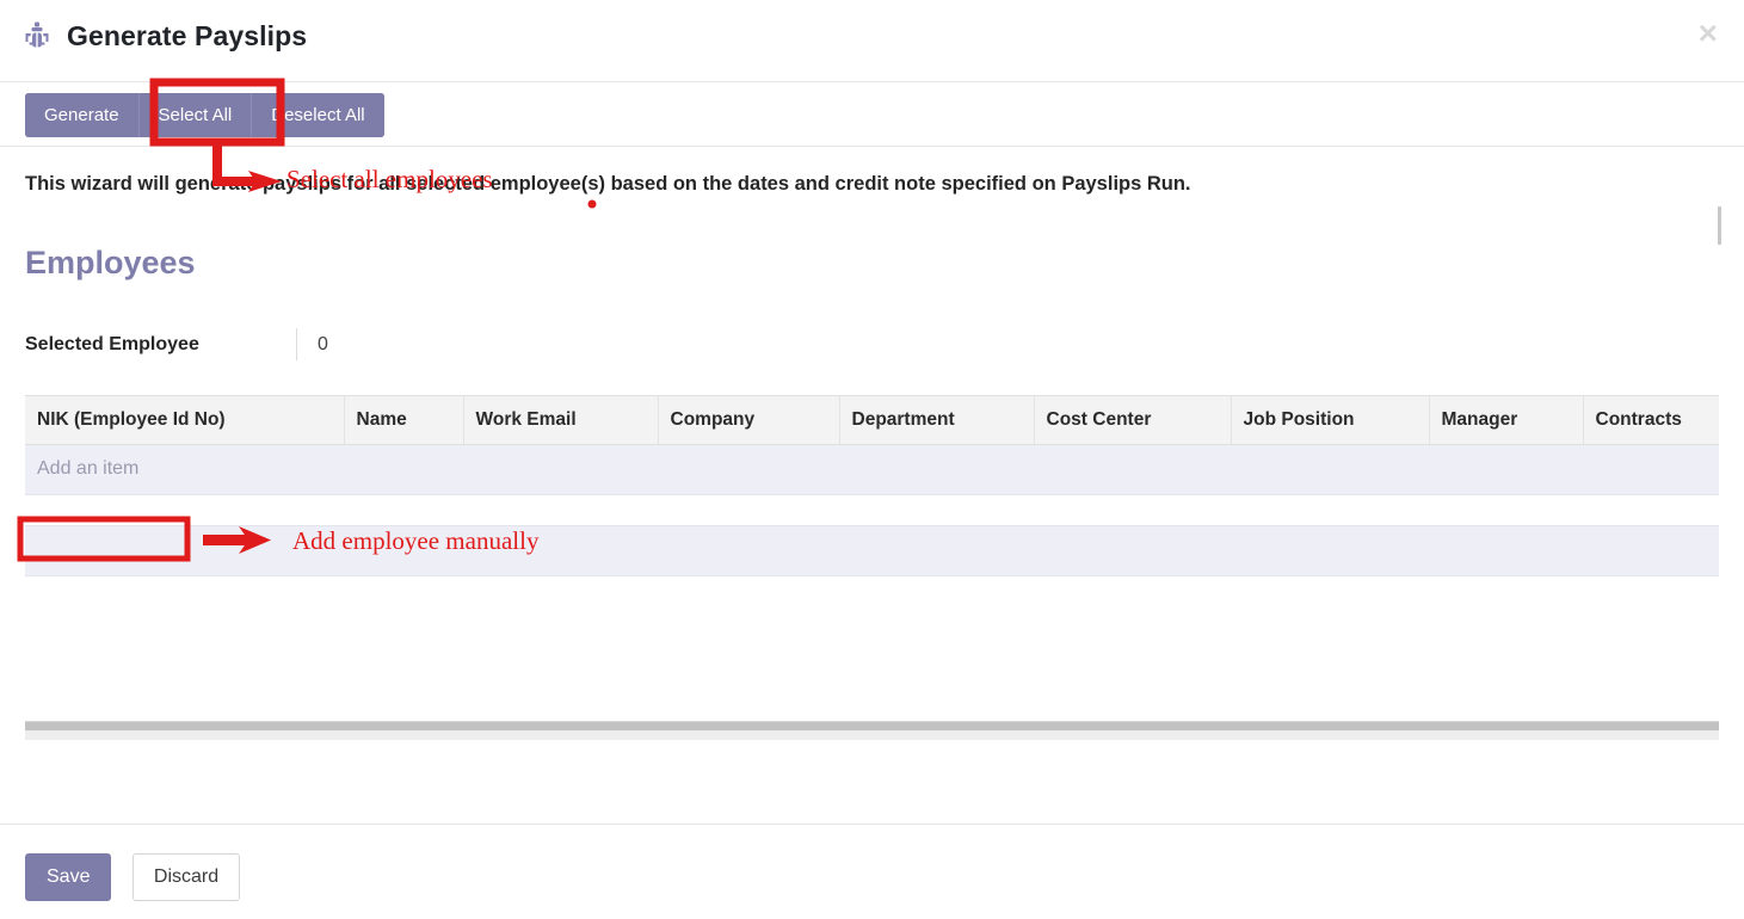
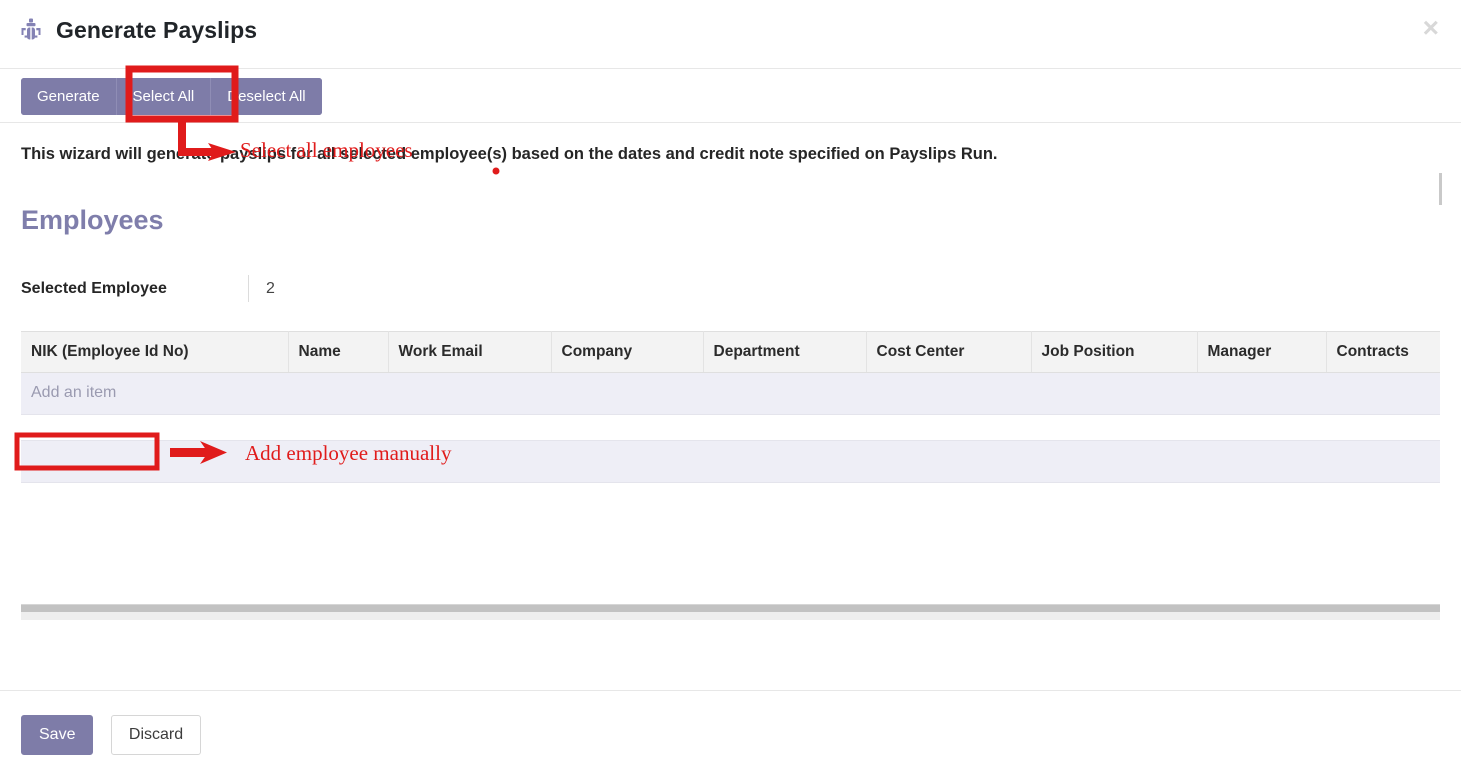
  Generate Payslips
  ×
  Generate
  Select All
  eselect All
  This wizard will genayslips for all selected employee(s) based on the dates and credit note specified on Payslips Run.
  Employees
  Selected Employee
- 0
+ 2
  NIK (Employee Id No)	Name	Work Email	Company	Department	Cost Center	Job Position	Manager	Contracts
  Add an item
  Save Discard
  Select all employees
  Add employee manually
